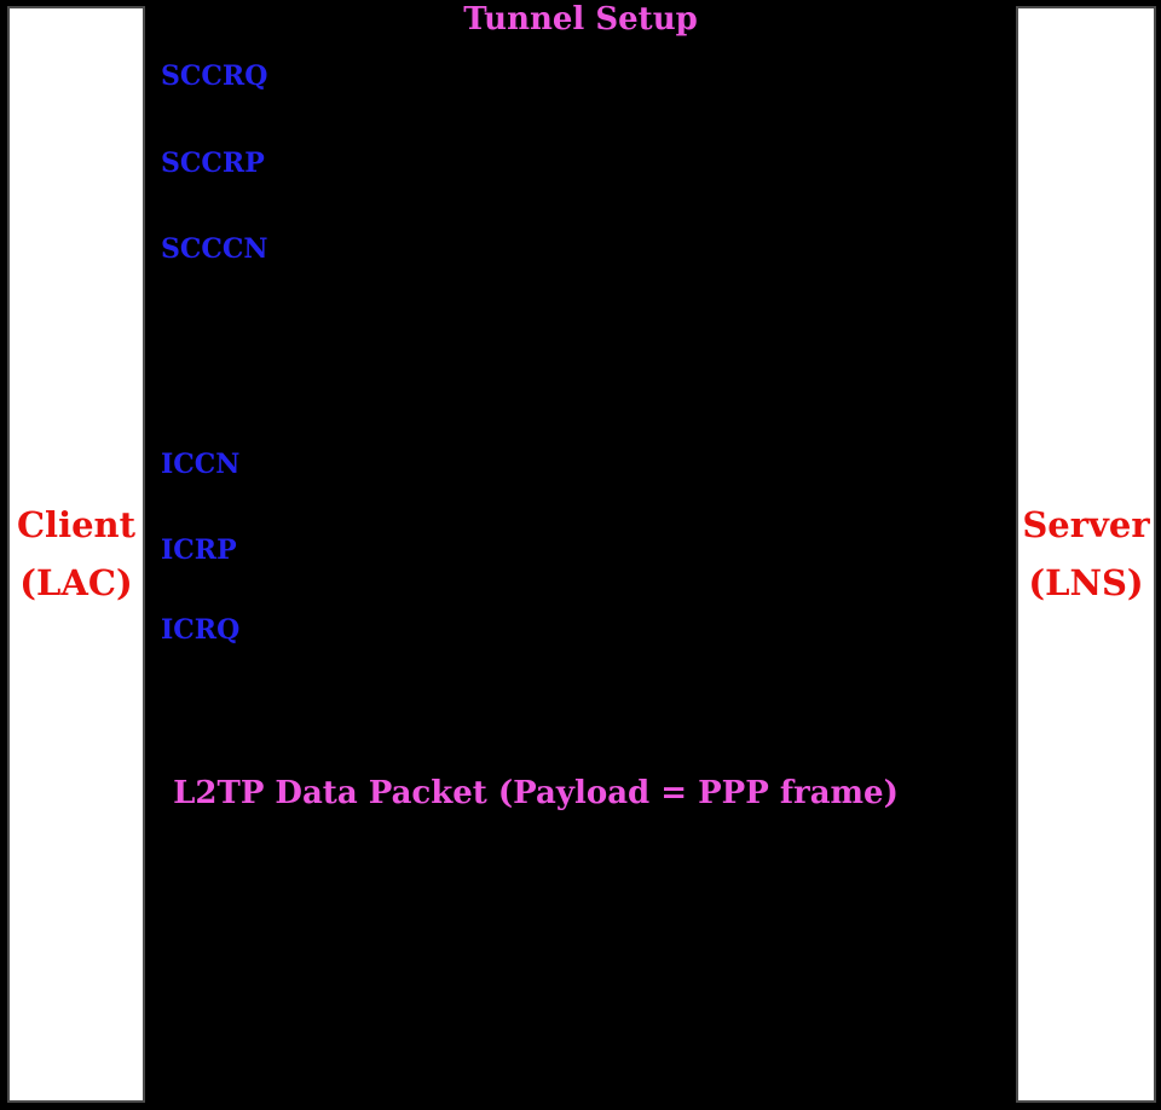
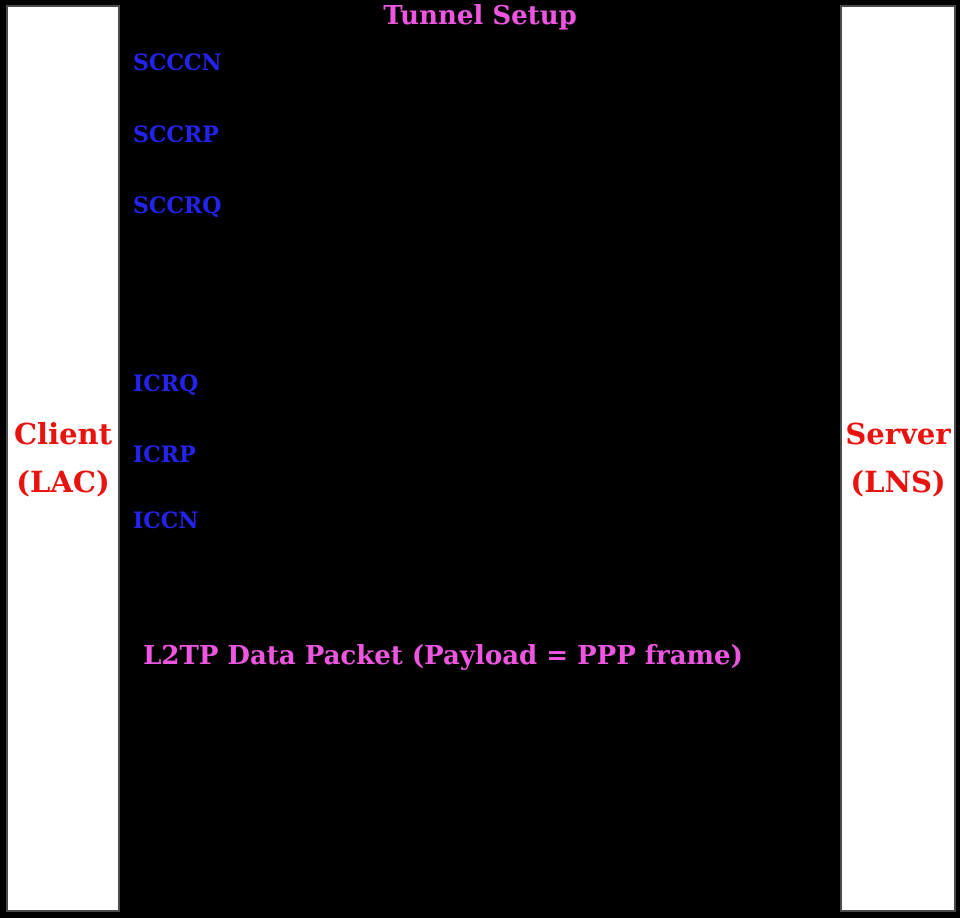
  Client
  (LAC)
  Server
  (LNS)
  Tunnel Setup
- SCCRQ
+ SCCCN
  SCCRP
- SCCCN
+ SCCRQ
- ICCN
+ ICRQ
  ICRP
- ICRQ
+ ICCN
  L2TP Data Packet (Payload = PPP frame)
